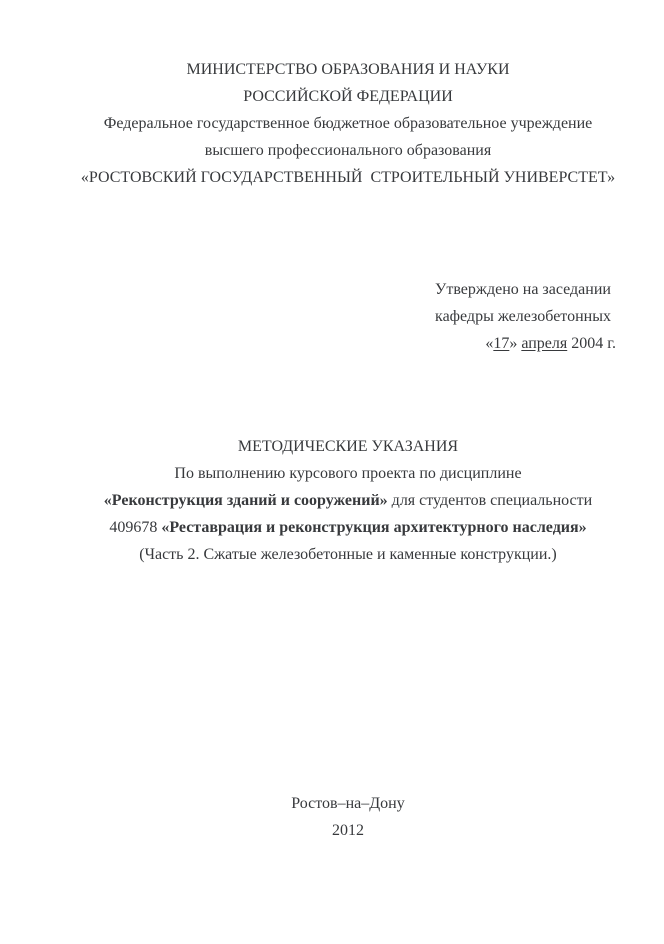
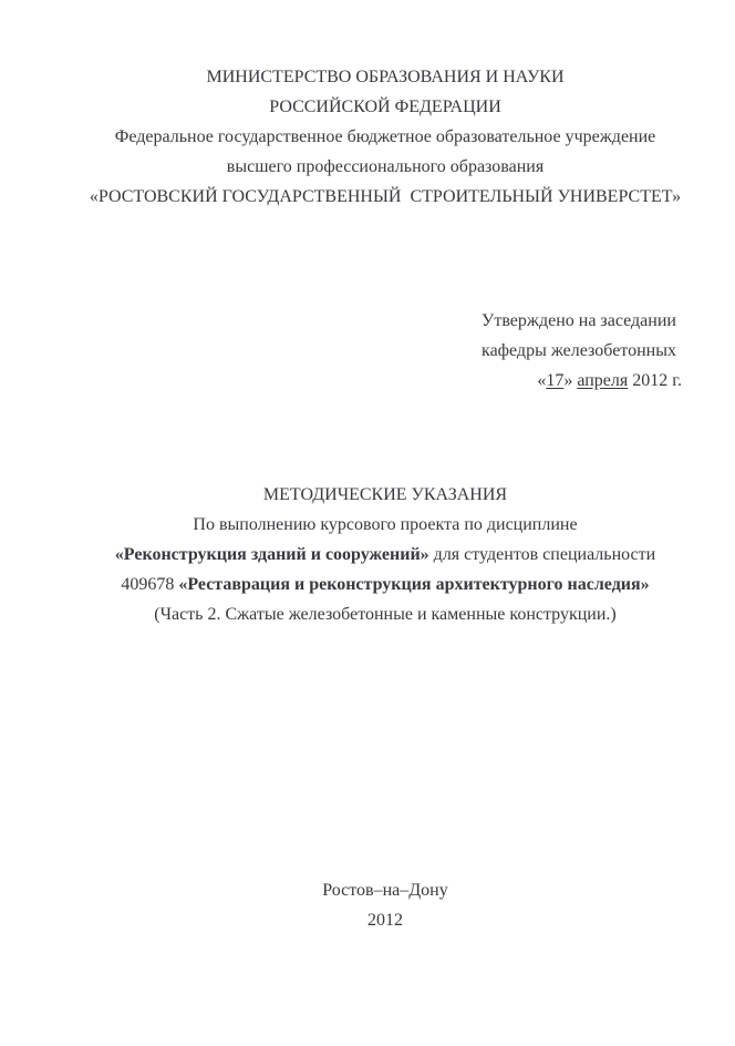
  МИНИСТЕРСТВО ОБРАЗОВАНИЯ И НАУКИ
  РОССИЙСКОЙ ФЕДЕРАЦИИ
  Федеральное государственное бюджетное образовательное учреждение
  высшего профессионального образования
  «РОСТОВСКИЙ ГОСУДАРСТВЕННЫЙ СТРОИТЕЛЬНЫЙ УНИВЕРСТЕТ»
  Утверждено на заседании
  кафедры железобетонных
- «17» апреля 2004 г.
+ «17» апреля 2012 г.
  МЕТОДИЧЕСКИЕ УКАЗАНИЯ
  По выполнению курсового проекта по дисциплине
  «Реконструкция зданий и сооружений» для студентов специальности
  409678 «Реставрация и реконструкция архитектурного наследия»
  (Часть 2. Сжатые железобетонные и каменные конструкции.)
  Ростов–на–Дону
  2012
